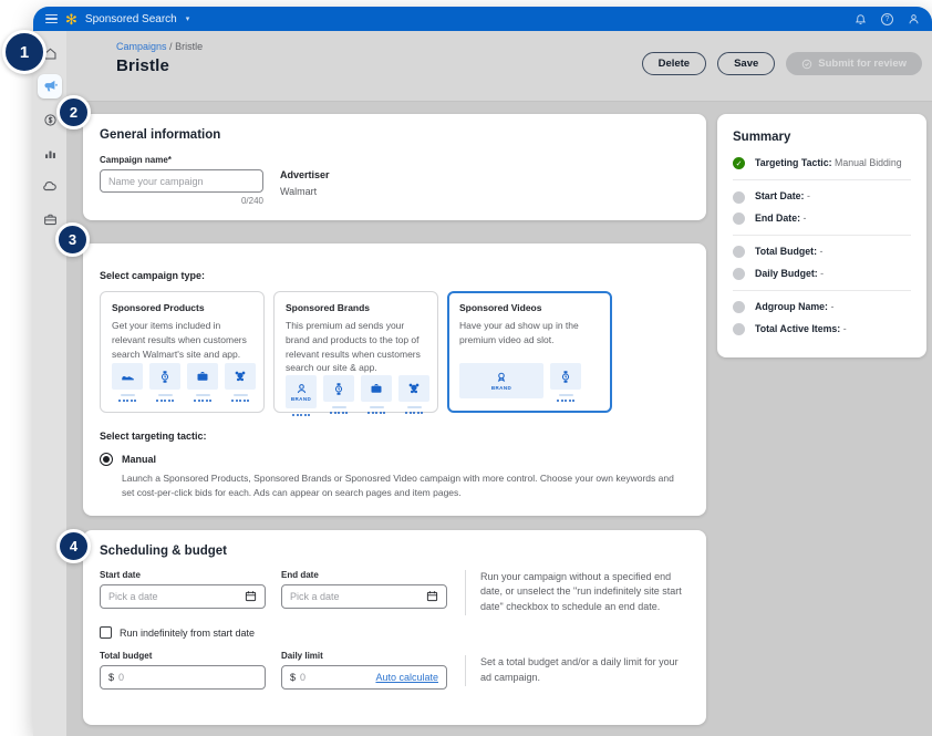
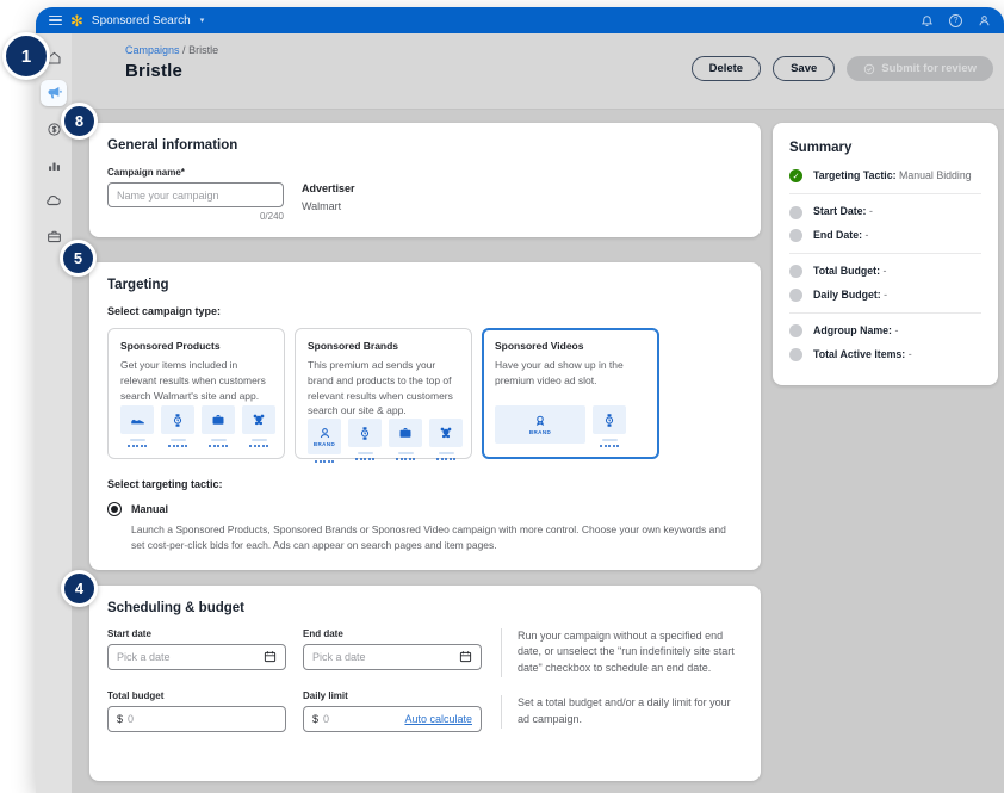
  ✻
  Sponsored Search
  Campaigns / Bristle
  Bristle
  Delete
  Save
  Submit for review
  General information
  Campaign name*
  Name your campaign
  0/240
  Advertiser
  Walmart
+ Targeting
  Select campaign type:
  Sponsored Products
  Get your items included in relevant results when customers search Walmart's site and app.
  Sponsored Brands
  This premium ad sends your brand and products to the top of relevant results when customers search our site & app.
  Sponsored Videos
  Have your ad show up in the premium video ad slot.
  Select targeting tactic:
  Manual
  Launch a Sponsored Products, Sponsored Brands or Sponosred Video campaign with more control. Choose your own keywords and set cost-per-click bids for each. Ads can appear on search pages and item pages.
  Scheduling & budget
  Start date
  Pick a date
  End date
  Pick a date
  Run your campaign without a specified end date, or unselect the "run indefinitely site start date" checkbox to schedule an end date.
- Run indefinitely from start date
  Total budget
  $
  0
  Daily limit
  $
  0
  Auto calculate
  Set a total budget and/or a daily limit for your ad campaign.
  Summary
  Targeting Tactic: Manual Bidding
  Start Date: -
  End Date: -
  Total Budget: -
  Daily Budget: -
  Adgroup Name: -
  Total Active Items: -
  1
- 2
+ 8
- 3
+ 5
  4
